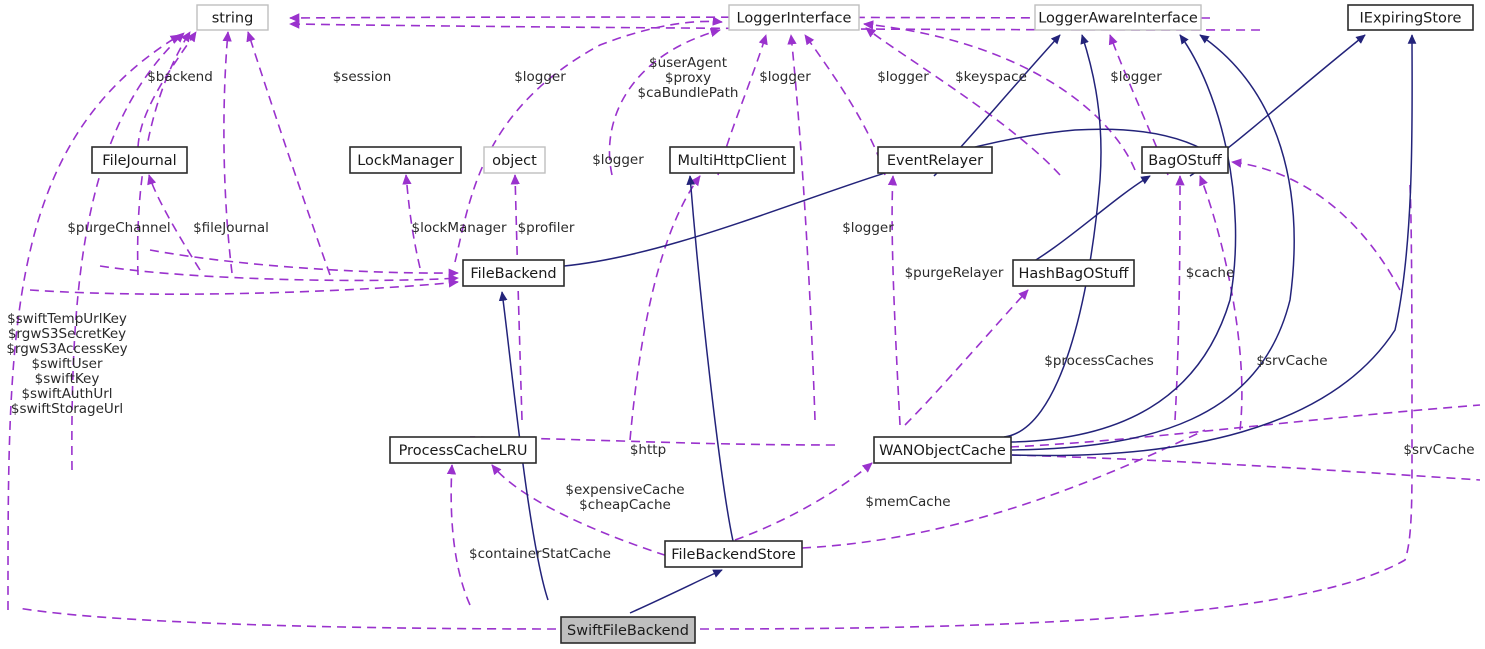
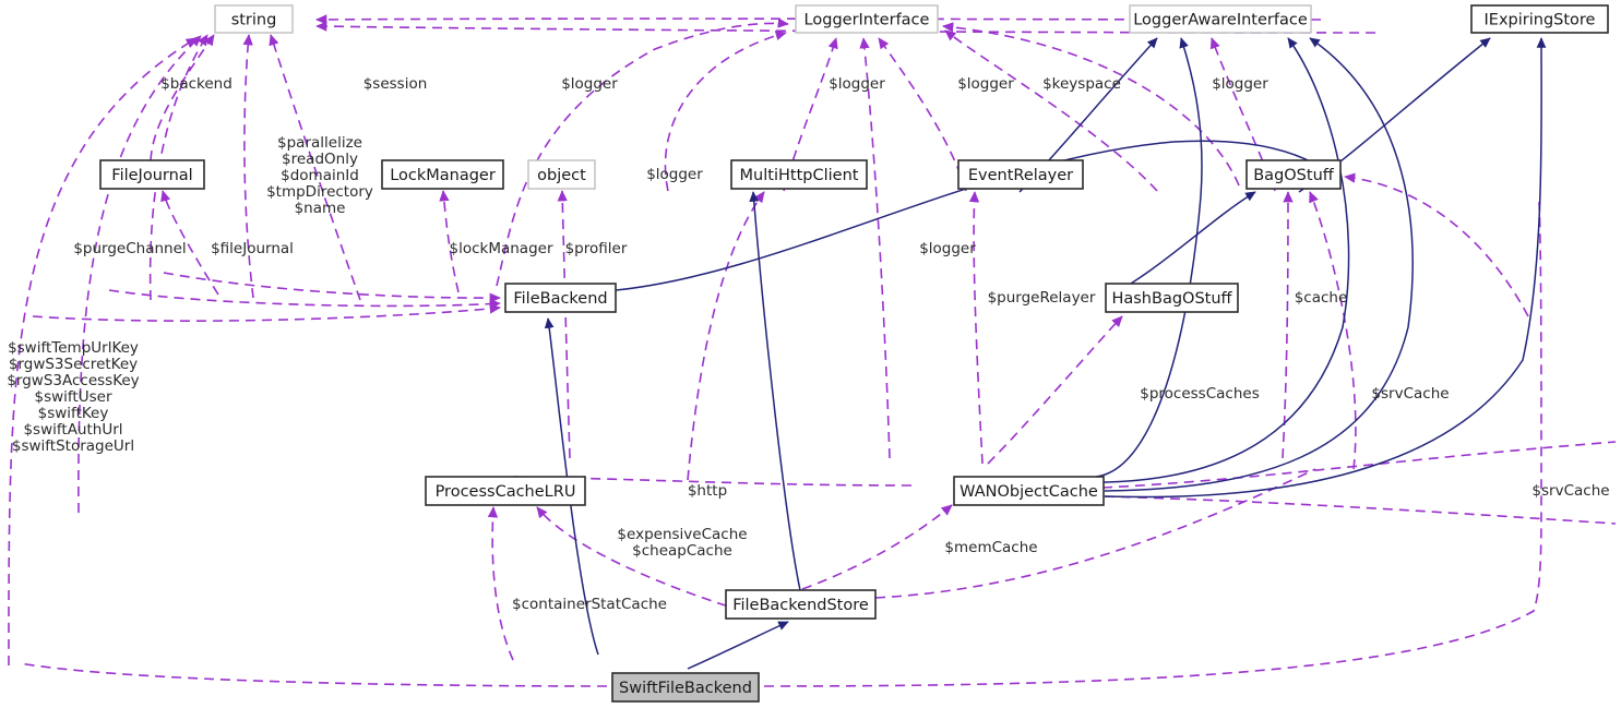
  string
  LoggerInterface
  LoggerAwareInterface
  IExpiringStore
  FileJournal
  LockManager
  object
  MultiHttpClient
  EventRelayer
  BagOStuff
  FileBackend
  HashBagOStuff
  ProcessCacheLRU
  WANObjectCache
  FileBackendStore
  SwiftFileBackend
  $backend
  $session
  $logger
- $userAgent $proxy $caBundlePath
  $logger
  $logger
  $keyspace
  $logger
+ $parallelize $readOnly $domainId $tmpDirectory $name
  $purgeChannel
  $fileJournal
  $lockManager
  $profiler
  $logger
  $logger
  $purgeRelayer
  $cache
  $swiftTempUrlKey $rgwS3SecretKey $rgwS3AccessKey $swiftUser $swiftKey $swiftAuthUrl $swiftStorageUrl
  $processCaches
  $srvCache
  $http
  $srvCache
  $expensiveCache $cheapCache
  $memCache
  $containerStatCache
